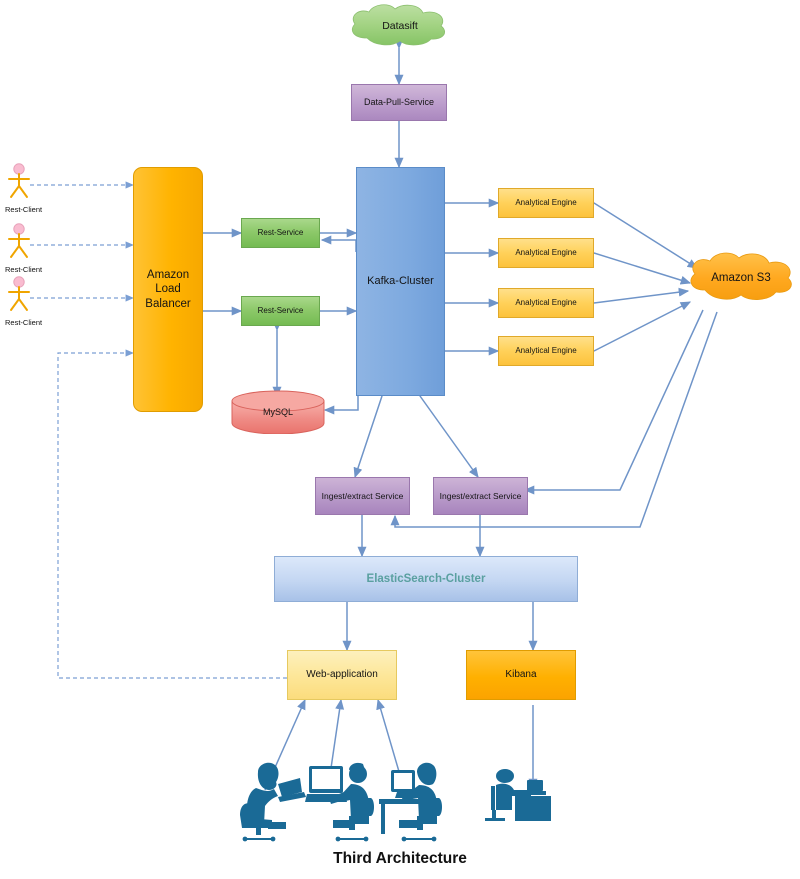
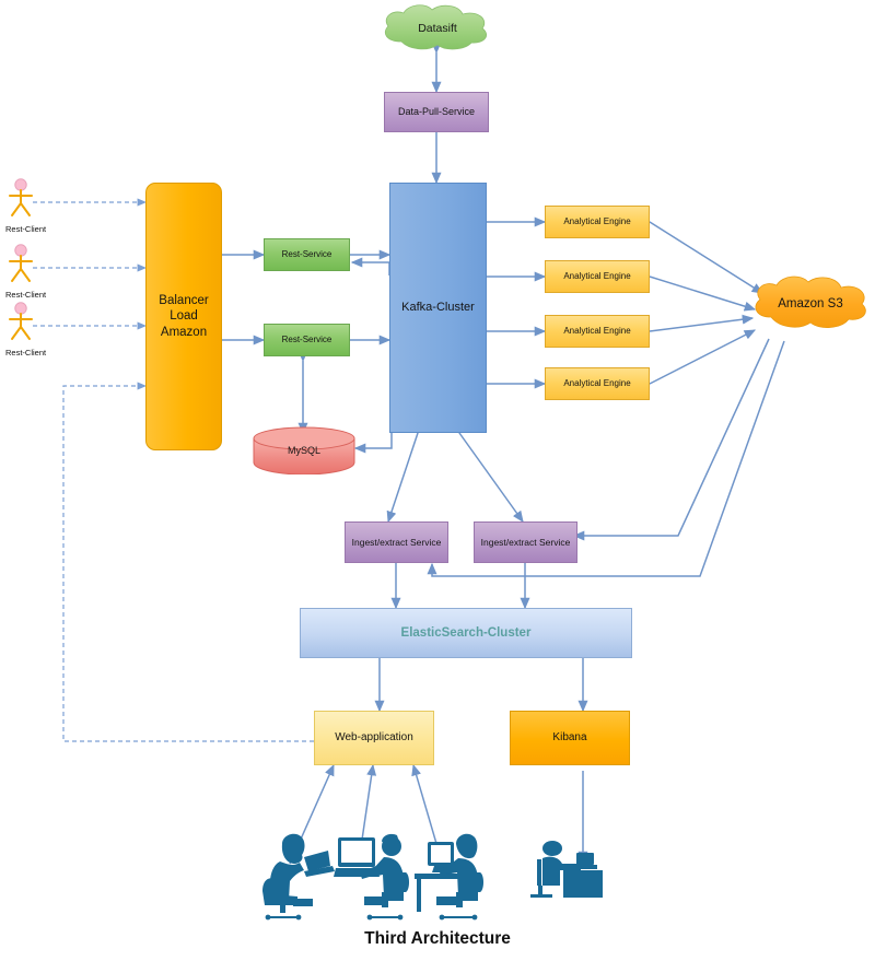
  Datasift
  Amazon S3
  Data-Pull-Service
- Amazon
+ Balancer
  Load
- Balancer
+ Amazon
  Rest-Service
  Rest-Service
  MySQL
  Kafka-Cluster
  Analytical Engine
  Analytical Engine
  Analytical Engine
  Analytical Engine
  Ingest/extract Service
  Ingest/extract Service
  ElasticSearch-Cluster
  Web-application
  Kibana
  Rest-Client
  Rest-Client
  Rest-Client
  Third Architecture
